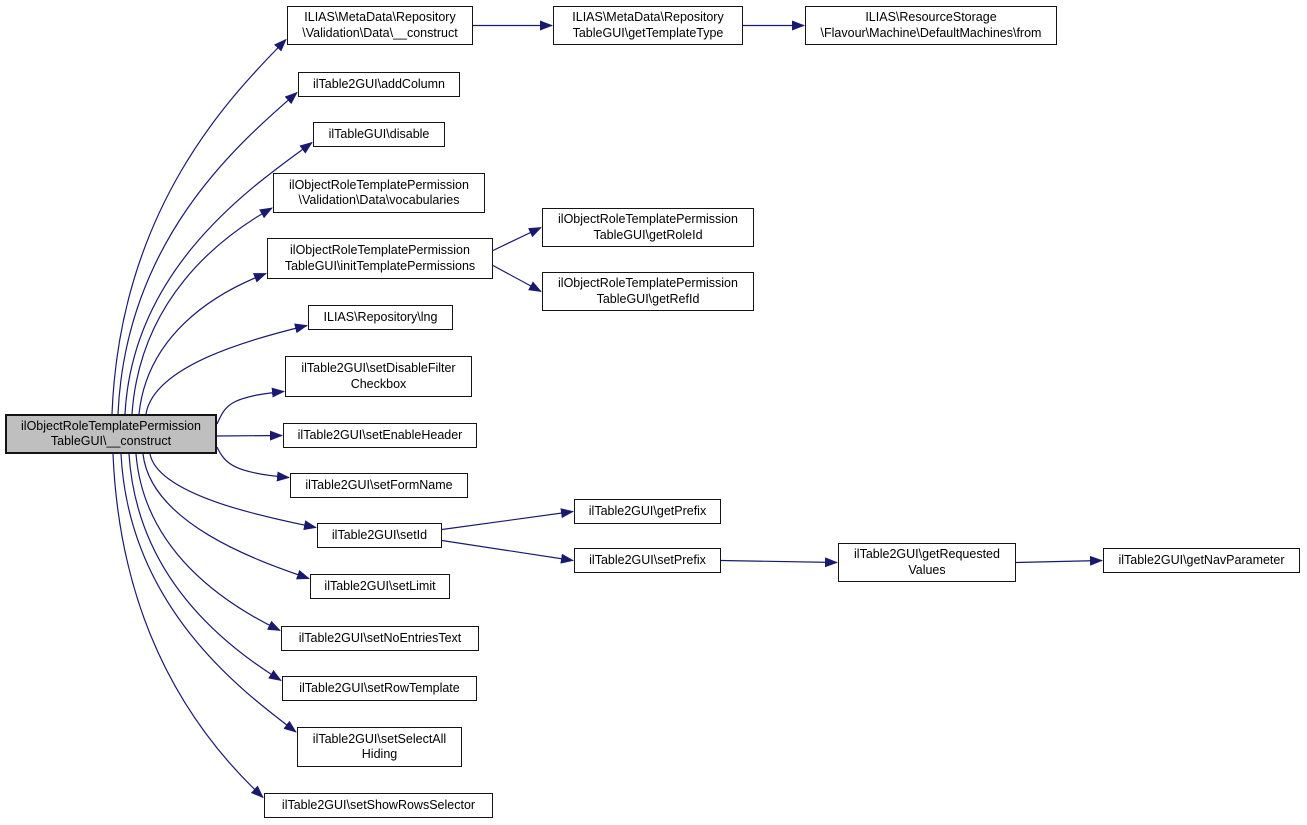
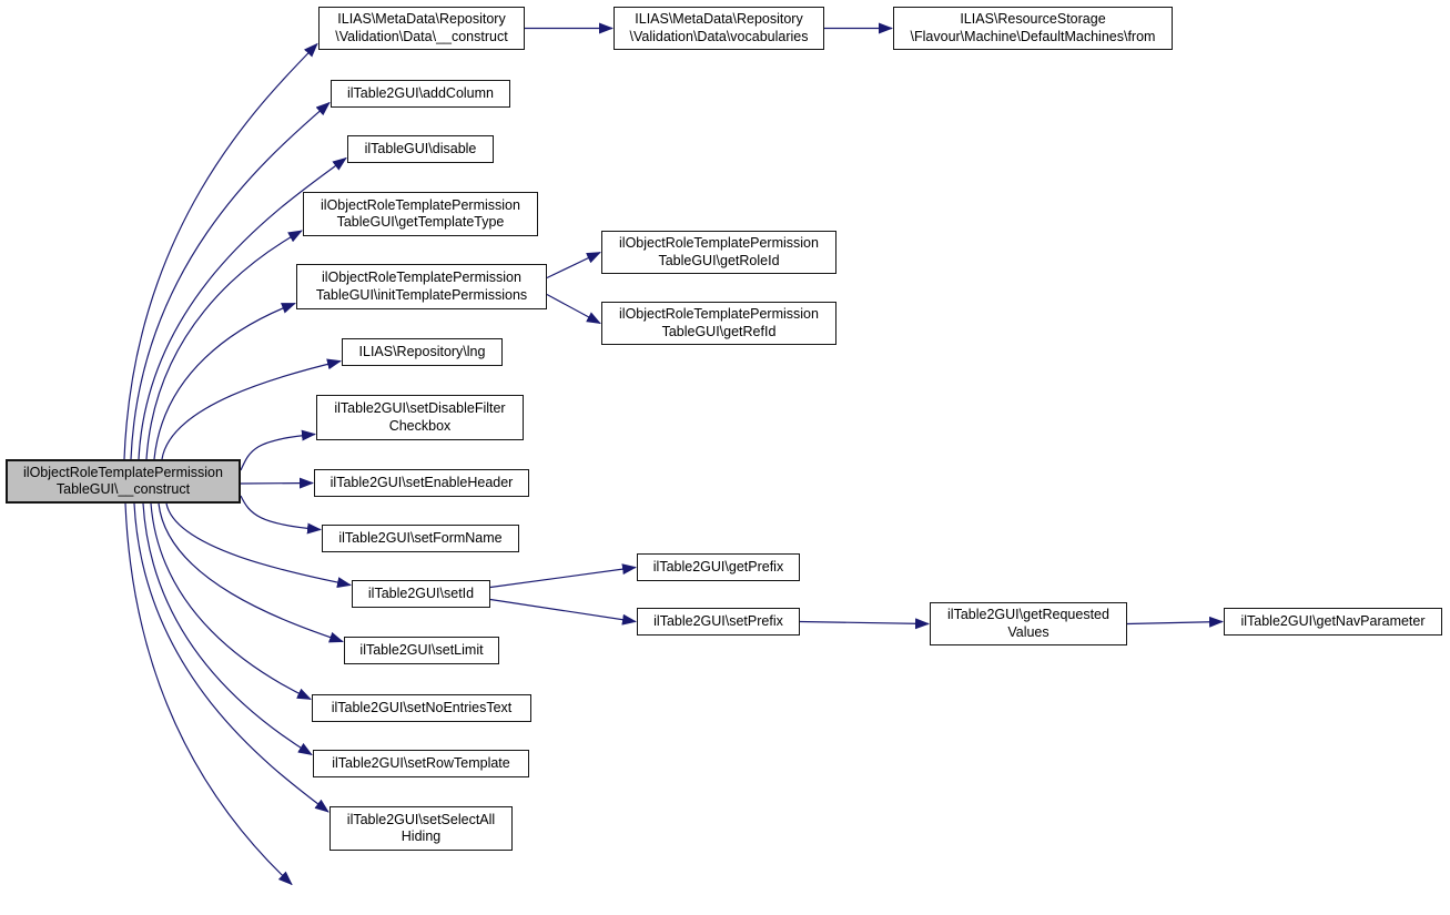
  ilObjectRoleTemplatePermission
  TableGUI\__construct
  ILIAS\MetaData\Repository
  \Validation\Data\__construct
  ilTable2GUI\addColumn
  ilTableGUI\disable
  ilObjectRoleTemplatePermission
- \Validation\Data\vocabularies
+ TableGUI\getTemplateType
  ilObjectRoleTemplatePermission
  TableGUI\initTemplatePermissions
  ILIAS\Repository\lng
  ilTable2GUI\setDisableFilter
  Checkbox
  ilTable2GUI\setEnableHeader
  ilTable2GUI\setFormName
  ilTable2GUI\setId
  ilTable2GUI\setLimit
  ilTable2GUI\setNoEntriesText
  ilTable2GUI\setRowTemplate
  ilTable2GUI\setSelectAll
  Hiding
- ilTable2GUI\setShowRowsSelector
  ILIAS\MetaData\Repository
- TableGUI\getTemplateType
+ \Validation\Data\vocabularies
  ILIAS\ResourceStorage
  \Flavour\Machine\DefaultMachines\from
  ilObjectRoleTemplatePermission
  TableGUI\getRoleId
  ilObjectRoleTemplatePermission
  TableGUI\getRefId
  ilTable2GUI\getPrefix
  ilTable2GUI\setPrefix
  ilTable2GUI\getRequested
  Values
  ilTable2GUI\getNavParameter
